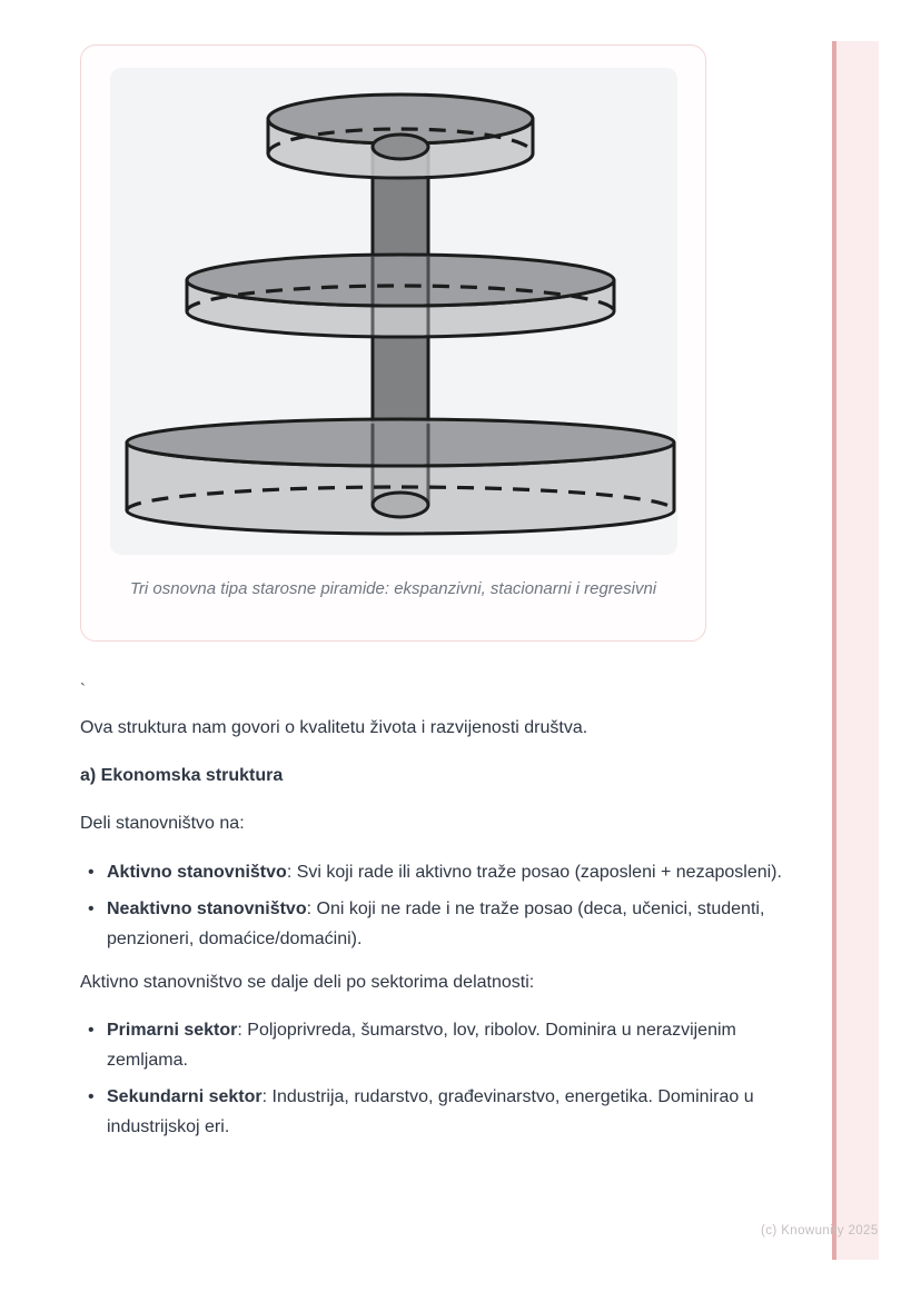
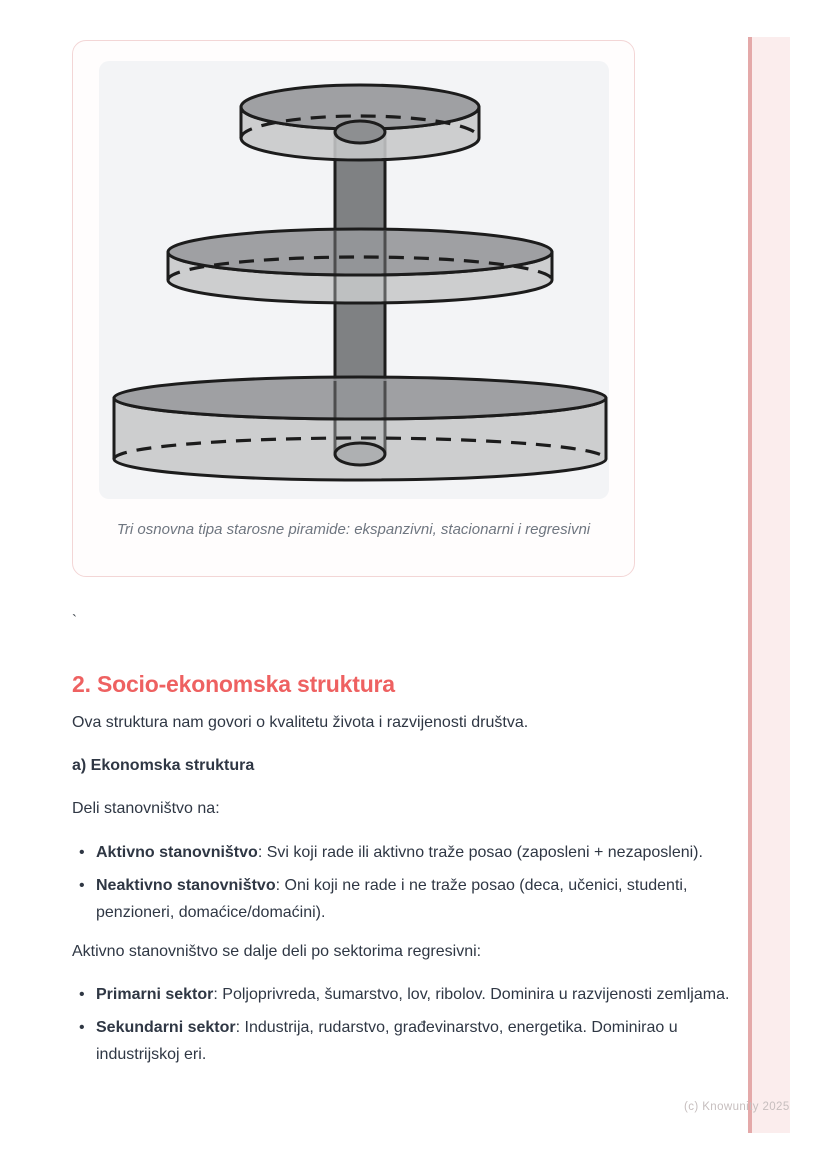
  (c) Knowunity 2025
  Tri osnovna tipa starosne piramide: ekspanzivni, stacionarni i regresivni
  `
+ 2. Socio-ekonomska struktura
  Ova struktura nam govori o kvalitetu života i razvijenosti društva.
  a) Ekonomska struktura
  Deli stanovništvo na:
  Aktivno stanovništvo: Svi koji rade ili aktivno traže posao (zaposleni + nezaposleni).
  Neaktivno stanovništvo: Oni koji ne rade i ne traže posao (deca, učenici, studenti, penzioneri, domaćice/domaćini).
- Aktivno stanovništvo se dalje deli po sektorima delatnosti:
+ Aktivno stanovništvo se dalje deli po sektorima regresivni:
- Primarni sektor: Poljoprivreda, šumarstvo, lov, ribolov. Dominira u nerazvijenim zemljama.
+ Primarni sektor: Poljoprivreda, šumarstvo, lov, ribolov. Dominira u razvijenosti zemljama.
  Sekundarni sektor: Industrija, rudarstvo, građevinarstvo, energetika. Dominirao u industrijskoj eri.
